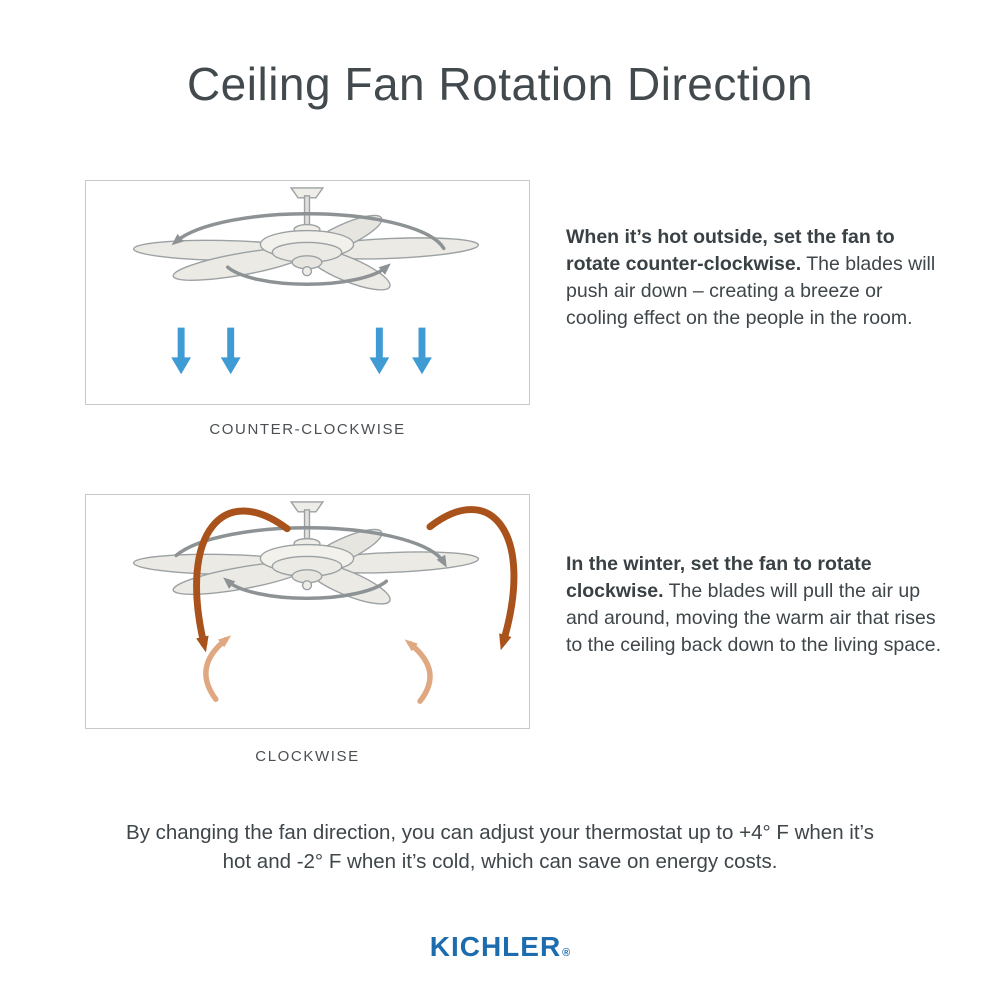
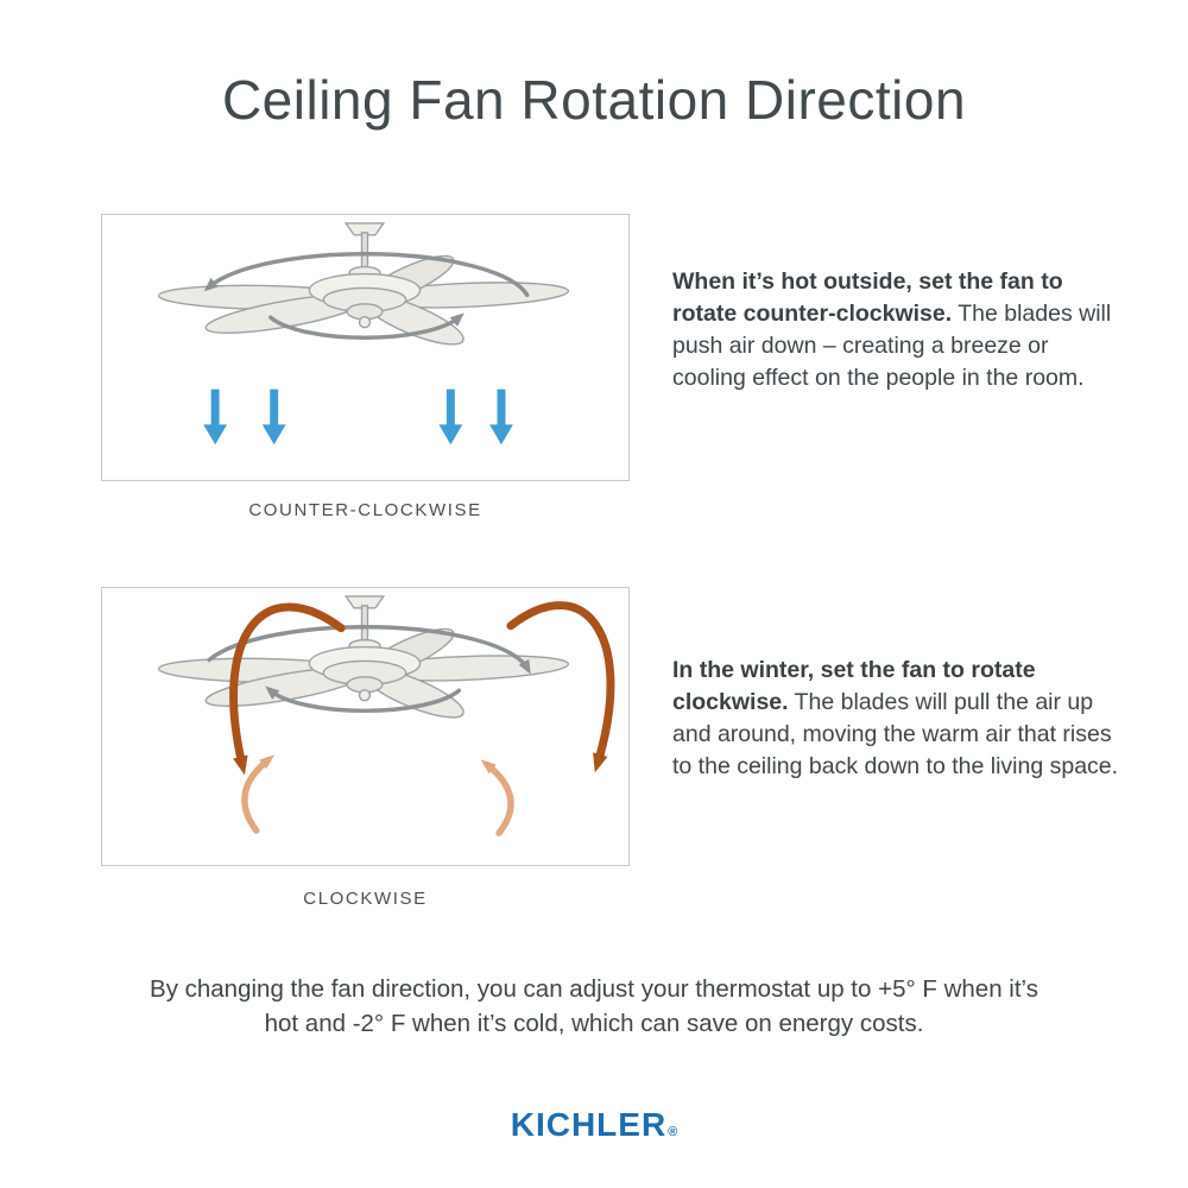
  Ceiling Fan Rotation Direction
  COUNTER-CLOCKWISE
  When it’s hot outside, set the fan to rotate counter-clockwise. The blades will push air down – creating a breeze or cooling effect on the people in the room.
  CLOCKWISE
  In the winter, set the fan to rotate clockwise. The blades will pull the air up and around, moving the warm air that rises to the ceiling back down to the living space.
- By changing the fan direction, you can adjust your thermostat up to +4° F when it’s hot and -2° F when it’s cold, which can save on energy costs.
+ By changing the fan direction, you can adjust your thermostat up to +5° F when it’s hot and -2° F when it’s cold, which can save on energy costs.
  KICHLER®
